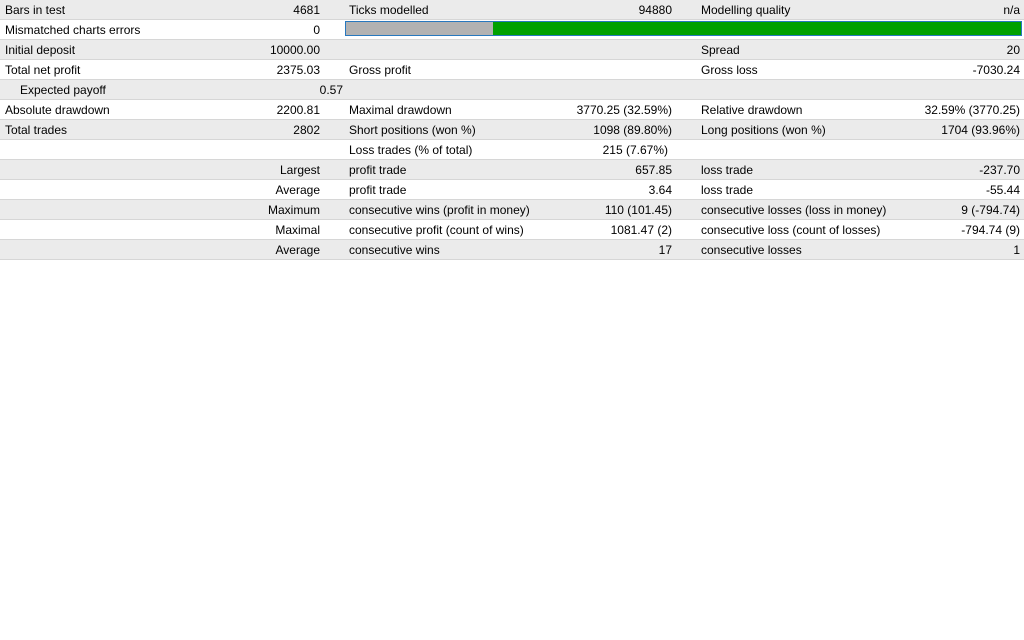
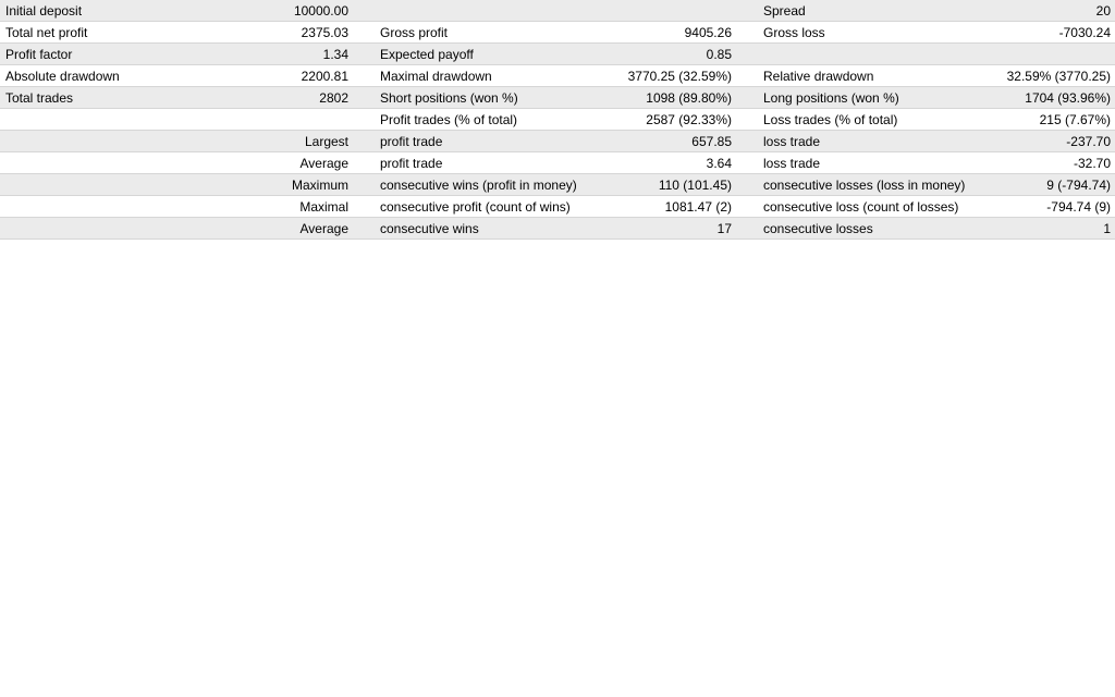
- Bars in test
- 4681
- Ticks modelled
- 94880
- Modelling quality
- n/a
- Mismatched charts errors
- 0
  Initial deposit
  10000.00
  Spread
  20
  Total net profit
  2375.03
  Gross profit
+ 9405.26
  Gross loss
  -7030.24
+ Profit factor
+ 1.34
  Expected payoff
- 0.57
+ 0.85
  Absolute drawdown
  2200.81
  Maximal drawdown
  3770.25 (32.59%)
  Relative drawdown
  32.59% (3770.25)
  Total trades
  2802
  Short positions (won %)
  1098 (89.80%)
  Long positions (won %)
  1704 (93.96%)
+ Profit trades (% of total)
+ 2587 (92.33%)
  Loss trades (% of total)
  215 (7.67%)
  Largest
  profit trade
  657.85
  loss trade
  -237.70
  Average
  profit trade
  3.64
  loss trade
- -55.44
+ -32.70
  Maximum
  consecutive wins (profit in money)
  110 (101.45)
  consecutive losses (loss in money)
  9 (-794.74)
  Maximal
  consecutive profit (count of wins)
  1081.47 (2)
  consecutive loss (count of losses)
  -794.74 (9)
  Average
  consecutive wins
  17
  consecutive losses
  1
